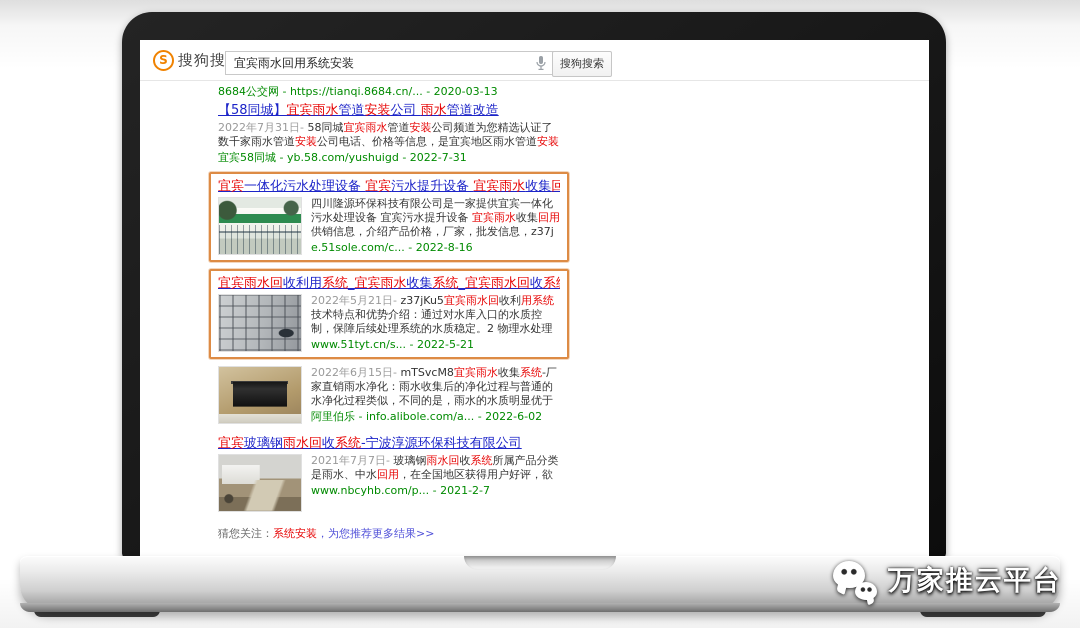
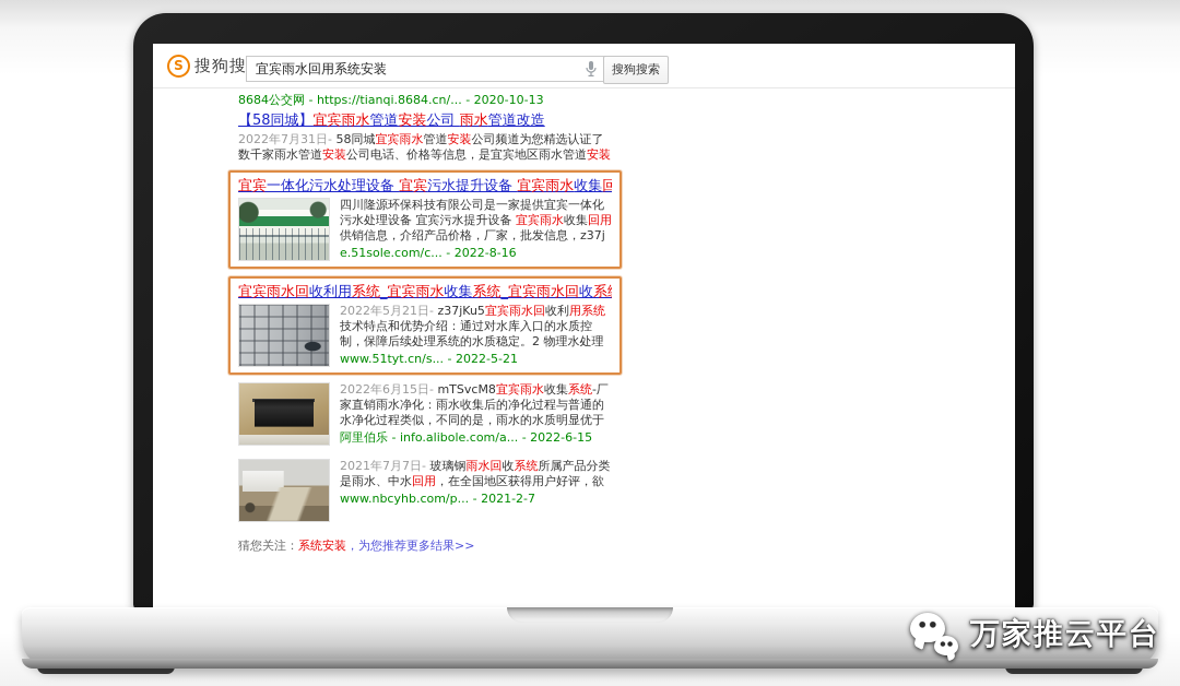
  S
  搜狗搜
  宜宾雨水回用系统安装
  搜狗搜索
- 8684公交网 - https://tianqi.8684.cn/... - 2020-03-13
+ 8684公交网 - https://tianqi.8684.cn/... - 2020-10-13
  【58同城】宜宾雨水管道安装公司 雨水管道改造
  2022年7月31日- 58同城宜宾雨水管道安装公司频道为您精选认证了数千家雨水管道安装公司电话、价格等信息，是宜宾地区雨水管道安装
- 宜宾58同城 - yb.58.com/yushuigd - 2022-7-31
  宜宾一体化污水处理设备 宜宾污水提升设备 宜宾雨水收集回
  四川隆源环保科技有限公司是一家提供宜宾一体化污水处理设备 宜宾污水提升设备 宜宾雨水收集回用供销信息，介绍产品价格，厂家，批发信息，z37j
  e.51sole.com/c... - 2022-8-16
  宜宾雨水回收利用系统_宜宾雨水收集系统_宜宾雨水回收系
  2022年5月21日- z37jKu5宜宾雨水回收利用系统技术特点和优势介绍：通过对水库入口的水质控制，保障后续处理系统的水质稳定。2 物理水处理
  www.51tyt.cn/s... - 2022-5-21
  2022年6月15日- mTSvcM8宜宾雨水收集系统-厂家直销雨水净化：雨水收集后的净化过程与普通的水净化过程类似，不同的是，雨水的水质明显优于
- 阿里伯乐 - info.alibole.com/a... - 2022-6-02
+ 阿里伯乐 - info.alibole.com/a... - 2022-6-15
- 宜宾玻璃钢雨水回收系统-宁波淳源环保科技有限公司
  2021年7月7日- 玻璃钢雨水回收系统所属产品分类是雨水、中水回用，在全国地区获得用户好评，欲
  www.nbcyhb.com/p... - 2021-2-7
  猜您关注：系统安装，为您推荐更多结果>>
  万家推云平台
